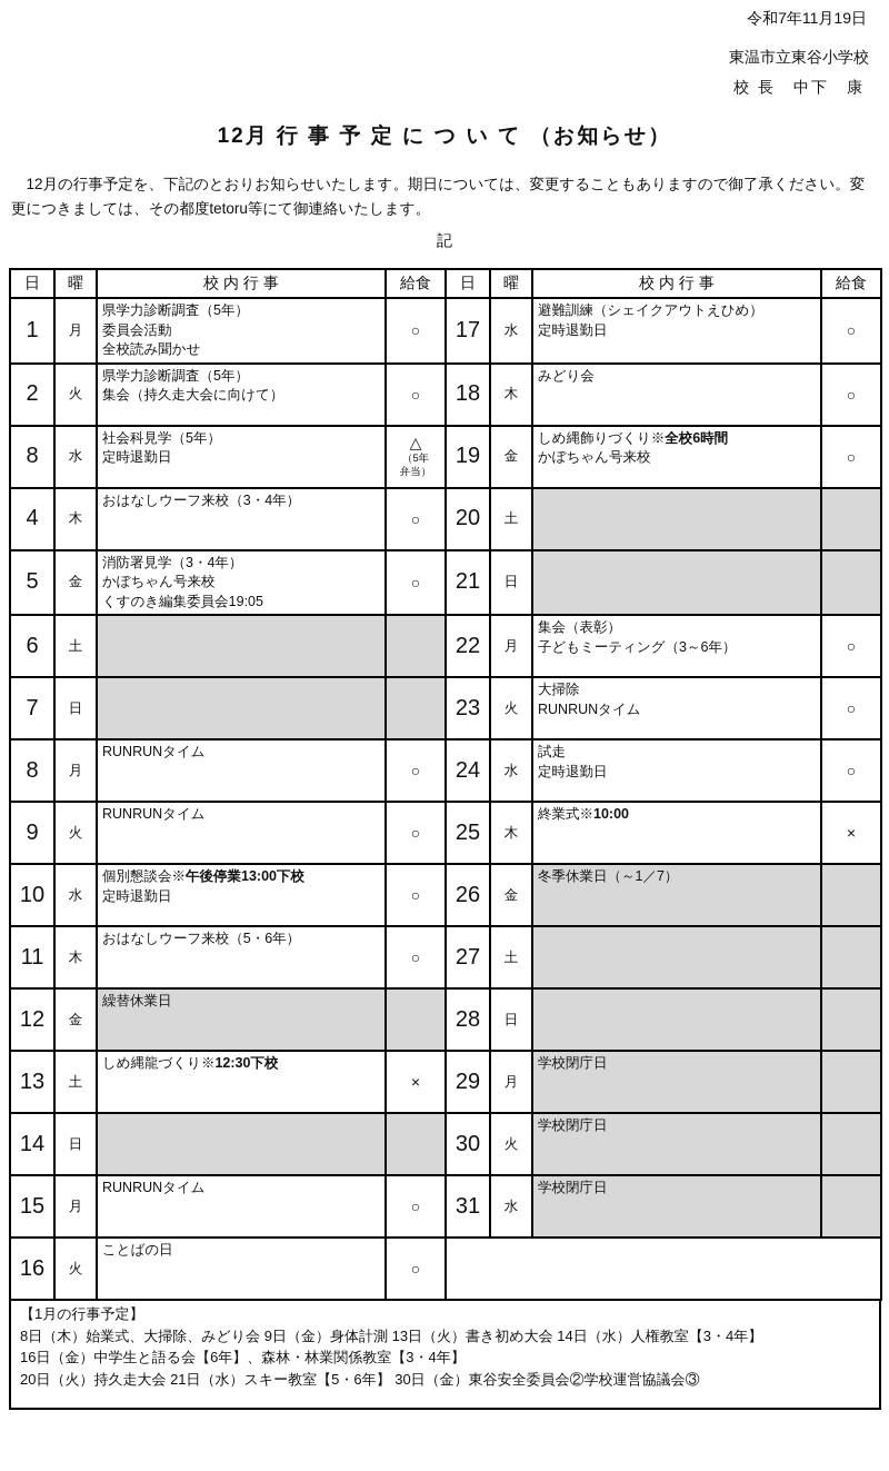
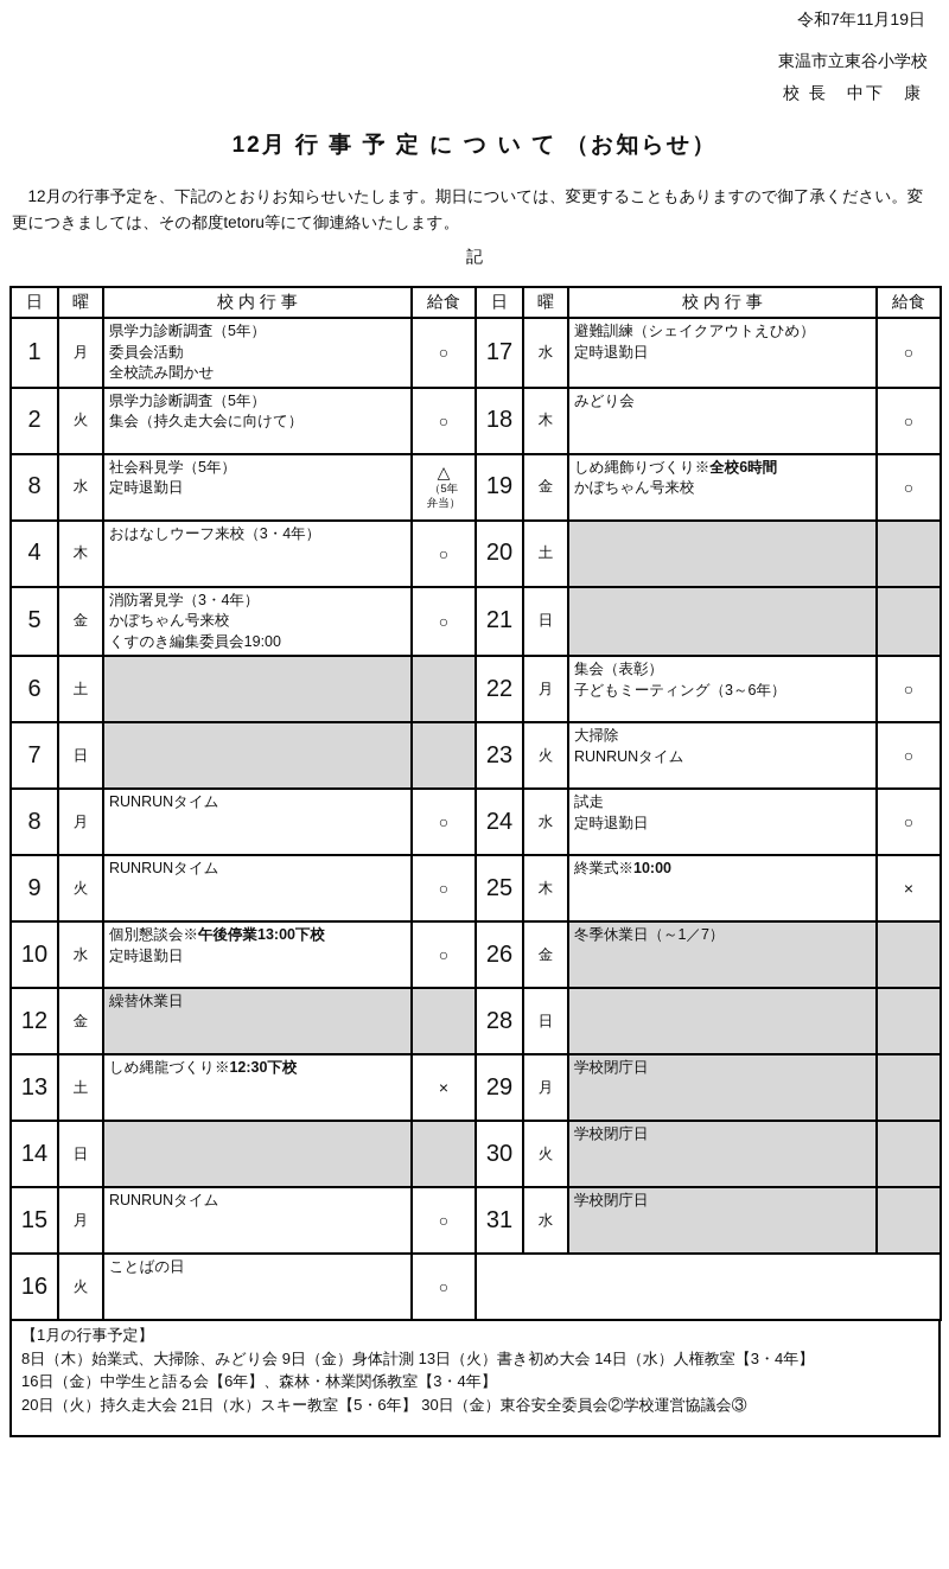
  令和7年11月19日
  東温市立東谷小学校
  校 長 中下 康
  12月 行 事 予 定 に つ い て （お知らせ）
  12月の行事予定を、下記のとおりお知らせいたします。期日については、変更することもありますので御了承ください。変更につきましては、その都度tetoru等にて御連絡いたします。
  記
  日	曜	校 内 行 事	給食	日	曜	校 内 行 事	給食
  1	月	県学力診断調査（5年）委員会活動全校読み聞かせ	○	17	水	避難訓練（シェイクアウトえひめ）定時退勤日	○
  2	火	県学力診断調査（5年）集会（持久走大会に向けて）	○	18	木	みどり会	○
  8	水	社会科見学（5年）定時退勤日	△（5年弁当）	19	金	しめ縄飾りづくり※全校6時間かぼちゃん号来校	○
  4	木	おはなしウーフ来校（3・4年）	○	20	土
- 5	金	消防署見学（3・4年）かぼちゃん号来校くすのき編集委員会19:05	○	21	日
+ 5	金	消防署見学（3・4年）かぼちゃん号来校くすのき編集委員会19:00	○	21	日
  6	土			22	月	集会（表彰）子どもミーティング（3～6年）	○
  7	日			23	火	大掃除RUNRUNタイム	○
  8	月	RUNRUNタイム	○	24	水	試走定時退勤日	○
  9	火	RUNRUNタイム	○	25	木	終業式※10:00	×
  10	水	個別懇談会※午後停業13:00下校定時退勤日	○	26	金	冬季休業日（～1／7）
- 11	木	おはなしウーフ来校（5・6年）	○	27	土
  12	金	繰替休業日		28	日
  13	土	しめ縄龍づくり※12:30下校	×	29	月	学校閉庁日
  14	日			30	火	学校閉庁日
  15	月	RUNRUNタイム	○	31	水	学校閉庁日
  16	火	ことばの日	○
  【1月の行事予定】
  8日（木）始業式、大掃除、みどり会 9日（金）身体計測 13日（火）書き初め大会 14日（水）人権教室【3・4年】
  16日（金）中学生と語る会【6年】、森林・林業関係教室【3・4年】
  20日（火）持久走大会 21日（水）スキー教室【5・6年】 30日（金）東谷安全委員会②学校運営協議会③
